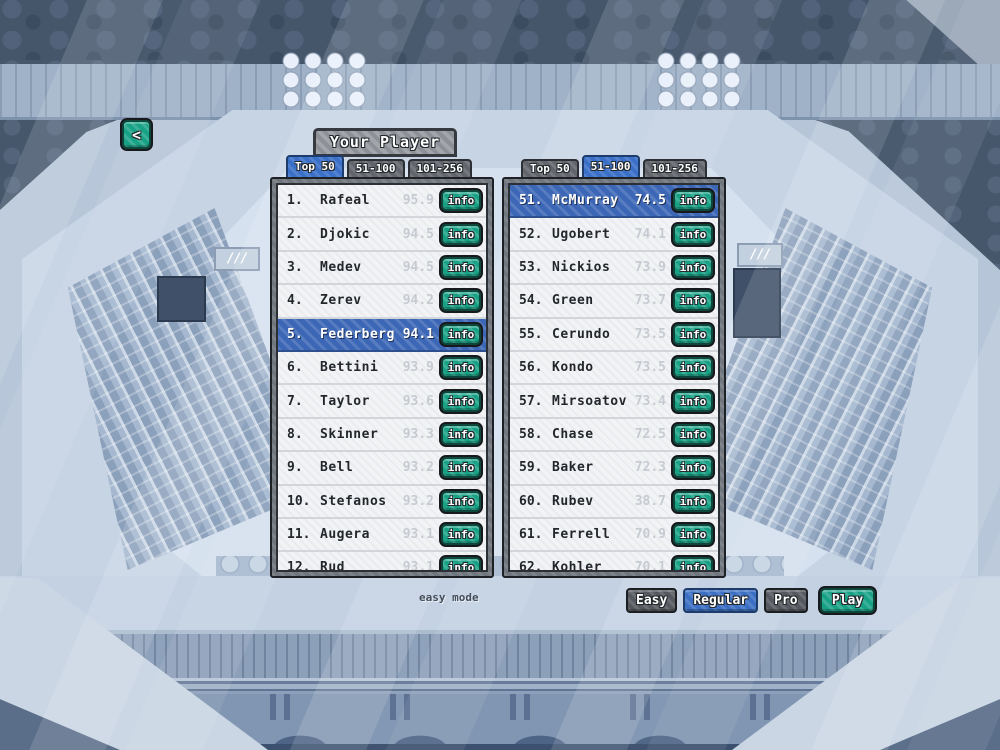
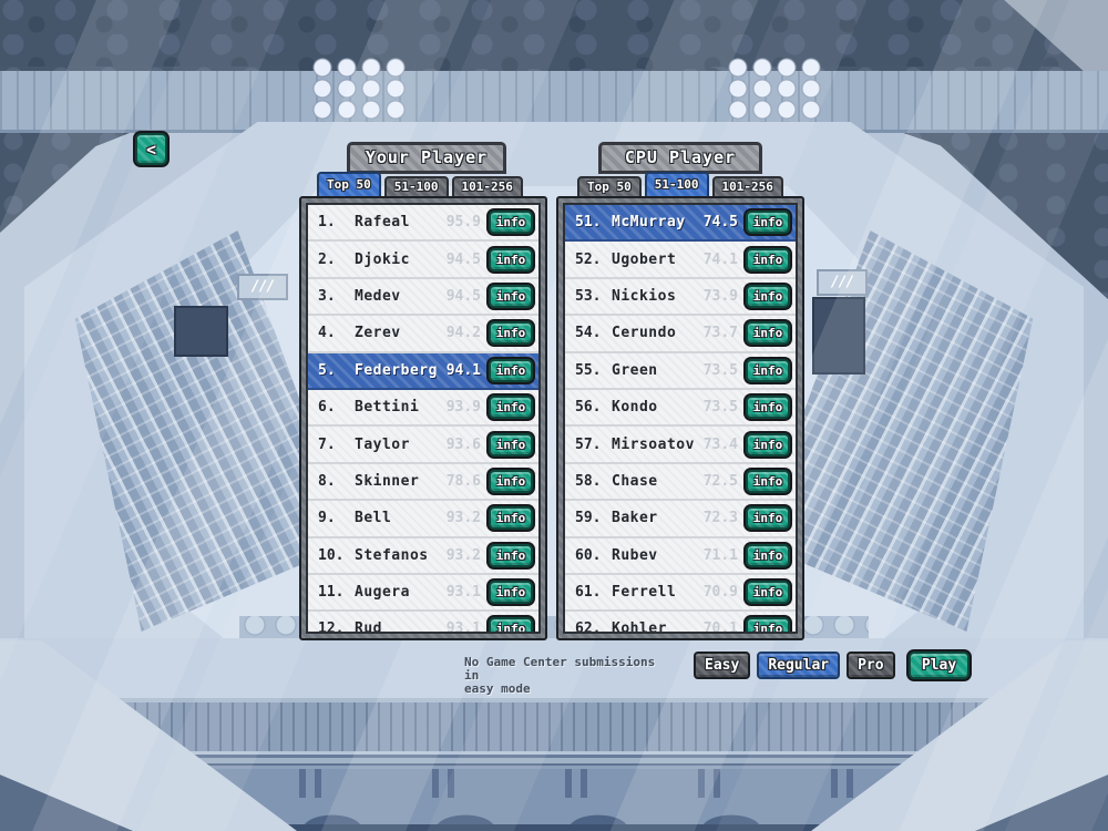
  <
  Your Player
+ CPU Player
  Top 50
  51-100
  101-256
  Top 50
  51-100
  101-256
  1.
  Rafeal
  95.9
  info
  2.
  Djokic
  94.5
  info
  3.
  Medev
  94.5
  info
  4.
  Zerev
  94.2
  info
  5.
  Federberg
  94.1
  info
  6.
  Bettini
  93.9
  info
  7.
  Taylor
  93.6
  info
  8.
  Skinner
- 93.3
+ 78.6
  info
  9.
  Bell
  93.2
  info
  10.
  Stefanos
  93.2
  info
  11.
  Augera
  93.1
  info
  12.
  Rud
  93.1
  info
  51.
  McMurray
  74.5
  info
  52.
  Ugobert
  74.1
  info
  53.
  Nickios
  73.9
  info
  54.
- Green
+ Cerundo
  73.7
  info
  55.
- Cerundo
+ Green
  73.5
  info
  56.
  Kondo
  73.5
  info
  57.
  Mirsoatov
  73.4
  info
  58.
  Chase
  72.5
  info
  59.
  Baker
  72.3
  info
  60.
  Rubev
- 38.7
+ 71.1
  info
  61.
  Ferrell
  70.9
  info
  62.
  Kohler
  70.1
  info
+ No Game Center submissions in
  easy mode
  Easy
  Regular
  Pro
  Play
